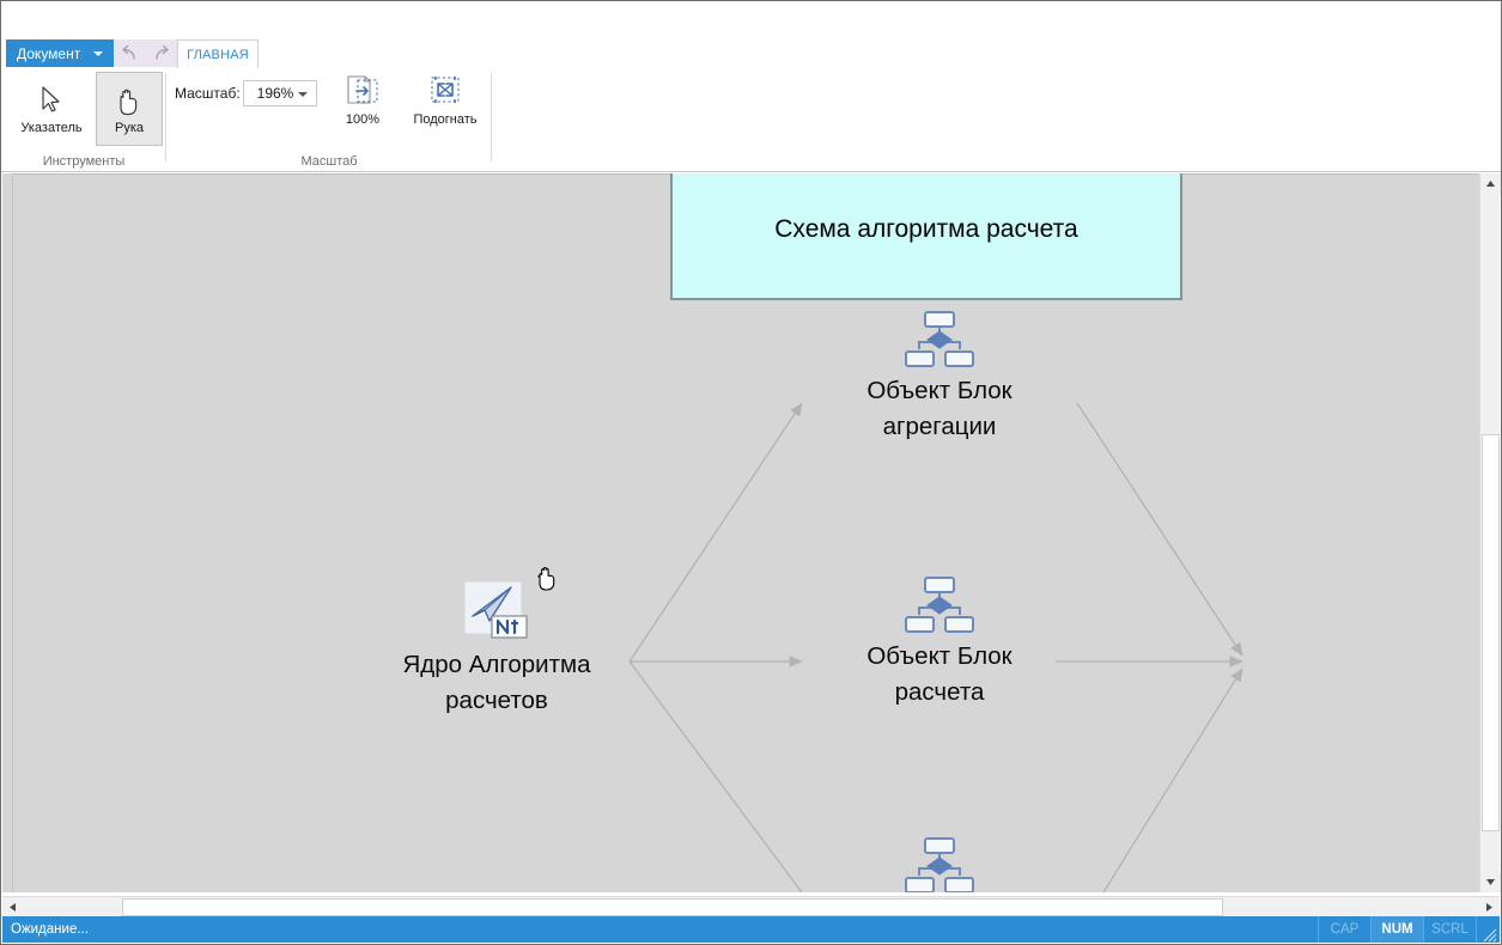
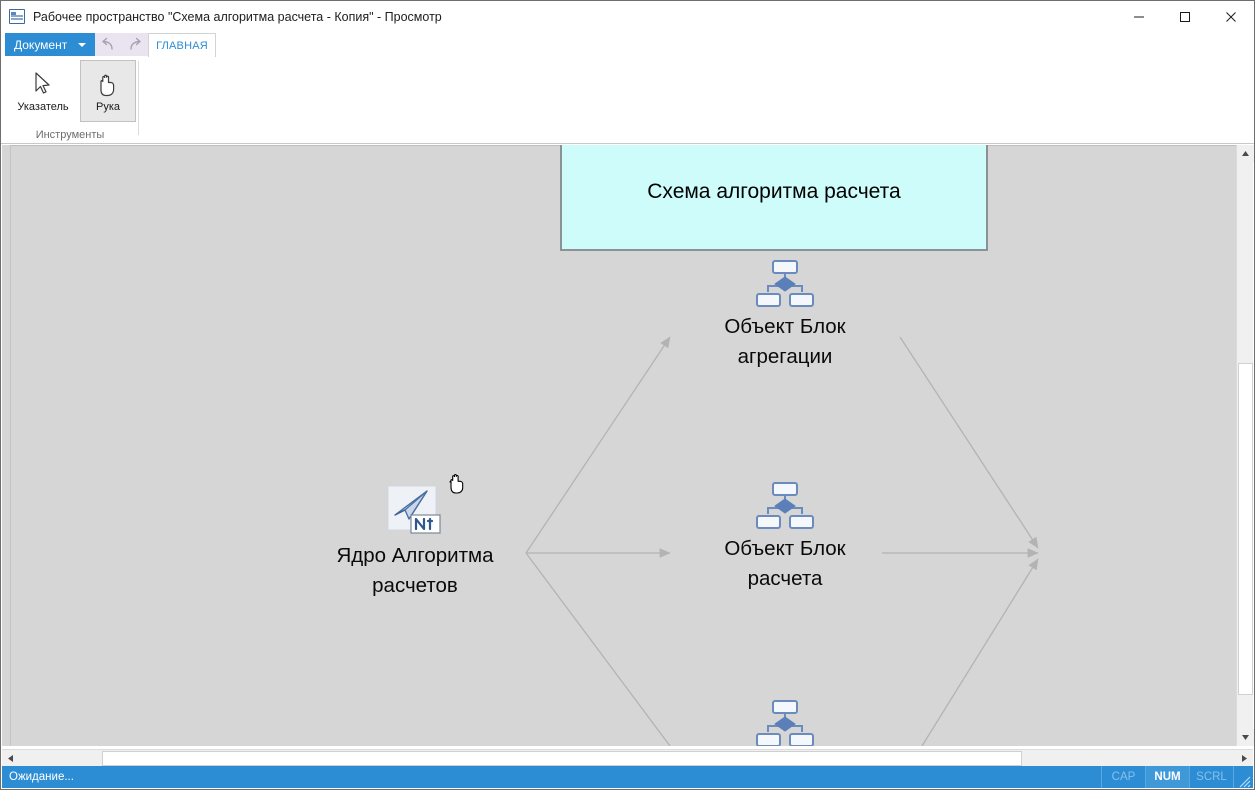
+ Рабочее пространство "Схема алгоритма расчета - Копия" - Просмотр
  Документ
  ГЛАВНАЯ
  Указатель
  Рука
  Инструменты
- Масштаб:
- 196%
- 100%
- Подогнать
- Масштаб
  Схема алгоритма расчета
  Объект Блок агрегации
  Ядро Алгоритма расчетов
  Объект Блок расчета
  Ожидание...
  CAP
  NUM
  SCRL
